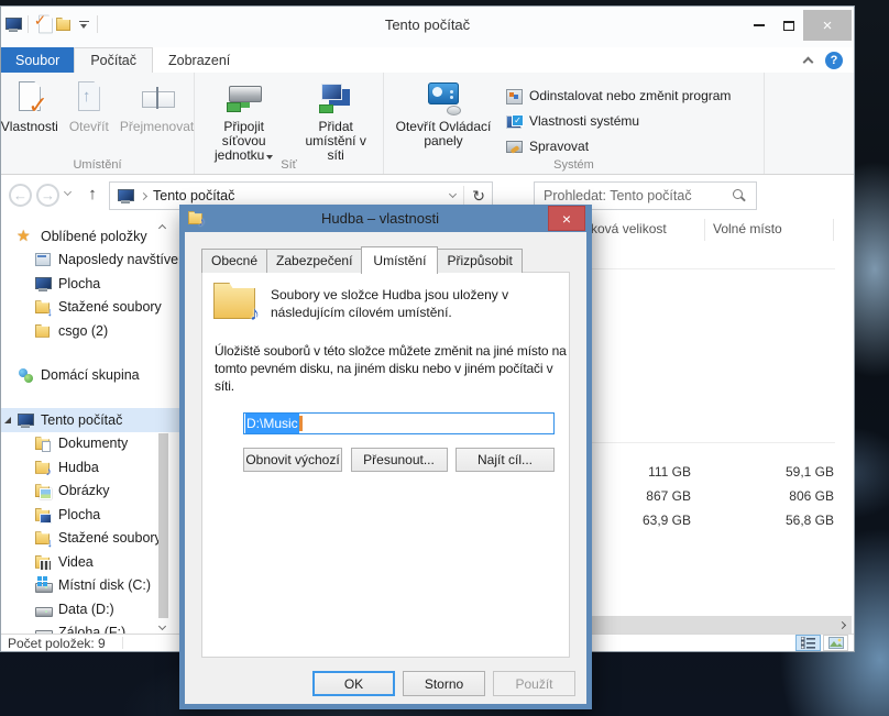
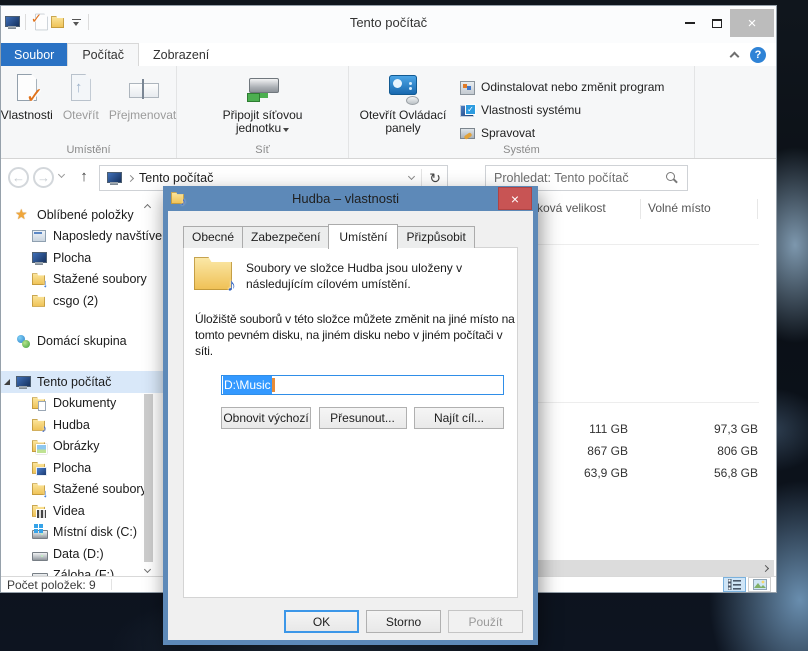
  Tento počítač
  ×
  Soubor
  Počítač
  Zobrazení
  ?
  Vlastnosti
  Otevřít
  Přejmenovat
  Umístění
  Připojit síťovou jednotku
- Přidat umístění v síti
  Síť
  Otevřít Ovládací panely
  Odinstalovat nebo změnit program
  Vlastnosti systému
  Spravovat
  Systém
  ←
  →
  ↑
  Tento počítač
  ↻
  Prohledat: Tento počítač
  Oblíbené položky
  Naposledy navštíve
  Plocha
  Stažené soubory
  csgo (2)
  Domácí skupina
  Tento počítač
  Dokumenty
  Hudba
  Obrázky
  Plocha
  Stažené soubor
  Videa
  Místní disk (C:)
  Data (D:)
  ková velikost
  Volné místo
  111 GB
- 59,1 GB
+ 97,3 GB
  867 GB
  806 GB
  63,9 GB
  56,8 GB
  Počet položek: 9
  Hudba – vlastnosti
  ×
  Obecné
  Zabezpečení
  Umístění
  Přizpůsobit
  Soubory ve složce Hudba jsou uloženy v následujícím cílovém umístění.
  Úložiště souborů v této složce můžete změnit na jiné místo na tomto pevném disku, na jiném disku nebo v jiném počítači v síti.
  D:\Music
  Obnovit výchozí
  Přesunout...
  Najít cíl...
  OK
  Storno
  Použít
